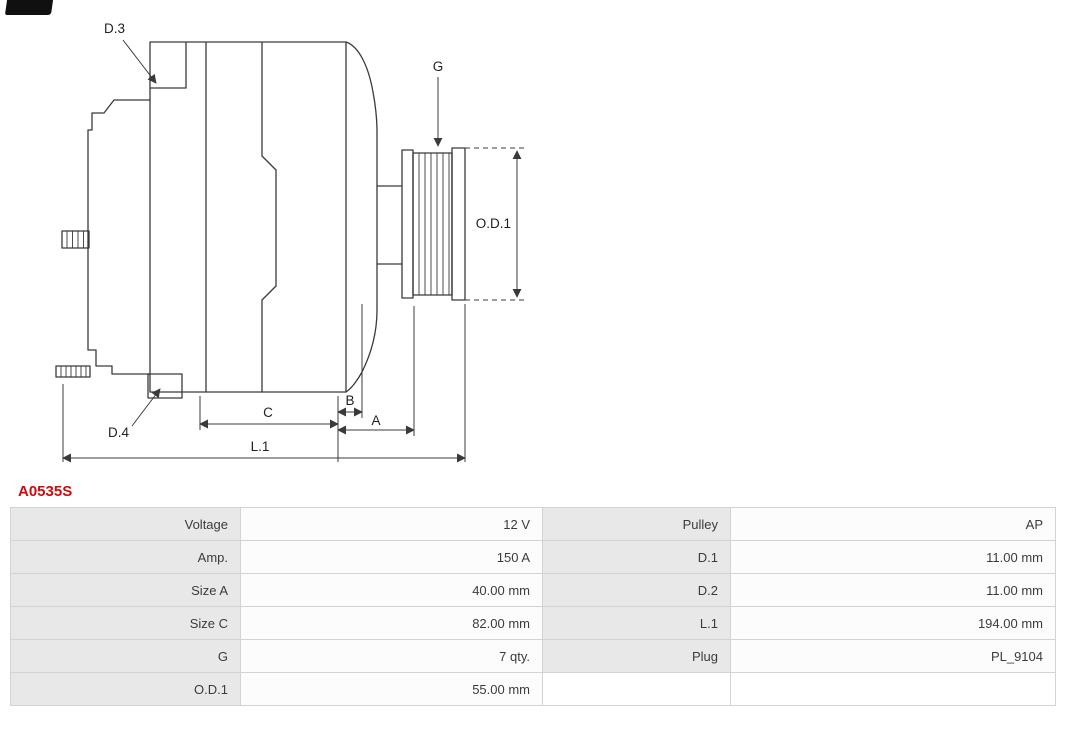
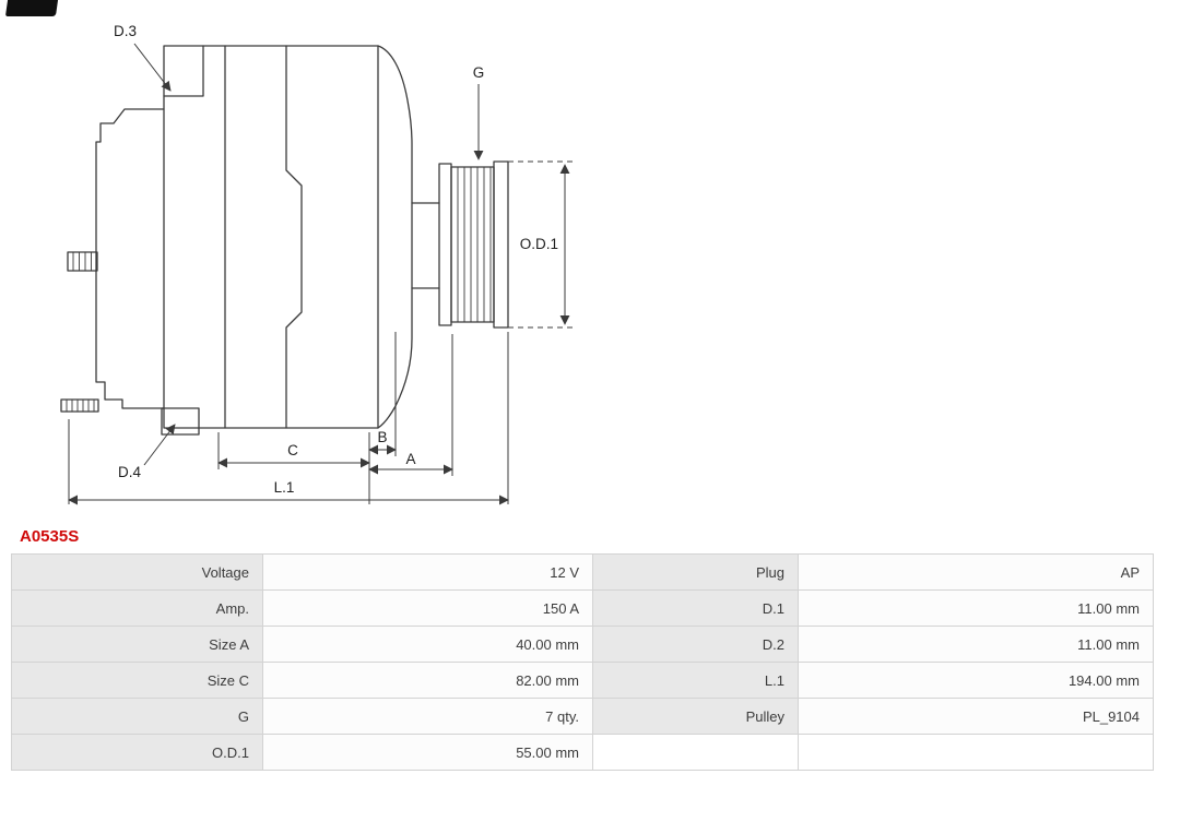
  O.D.1
  G
  D.3
  D.4
  C
  B
  A
  L.1
  A0535S
- Voltage	12 V	Pulley	AP
+ Voltage	12 V	Plug	AP
  Amp.	150 A	D.1	11.00 mm
  Size A	40.00 mm	D.2	11.00 mm
  Size C	82.00 mm	L.1	194.00 mm
- G	7 qty.	Plug	PL_9104
+ G	7 qty.	Pulley	PL_9104
  O.D.1	55.00 mm
